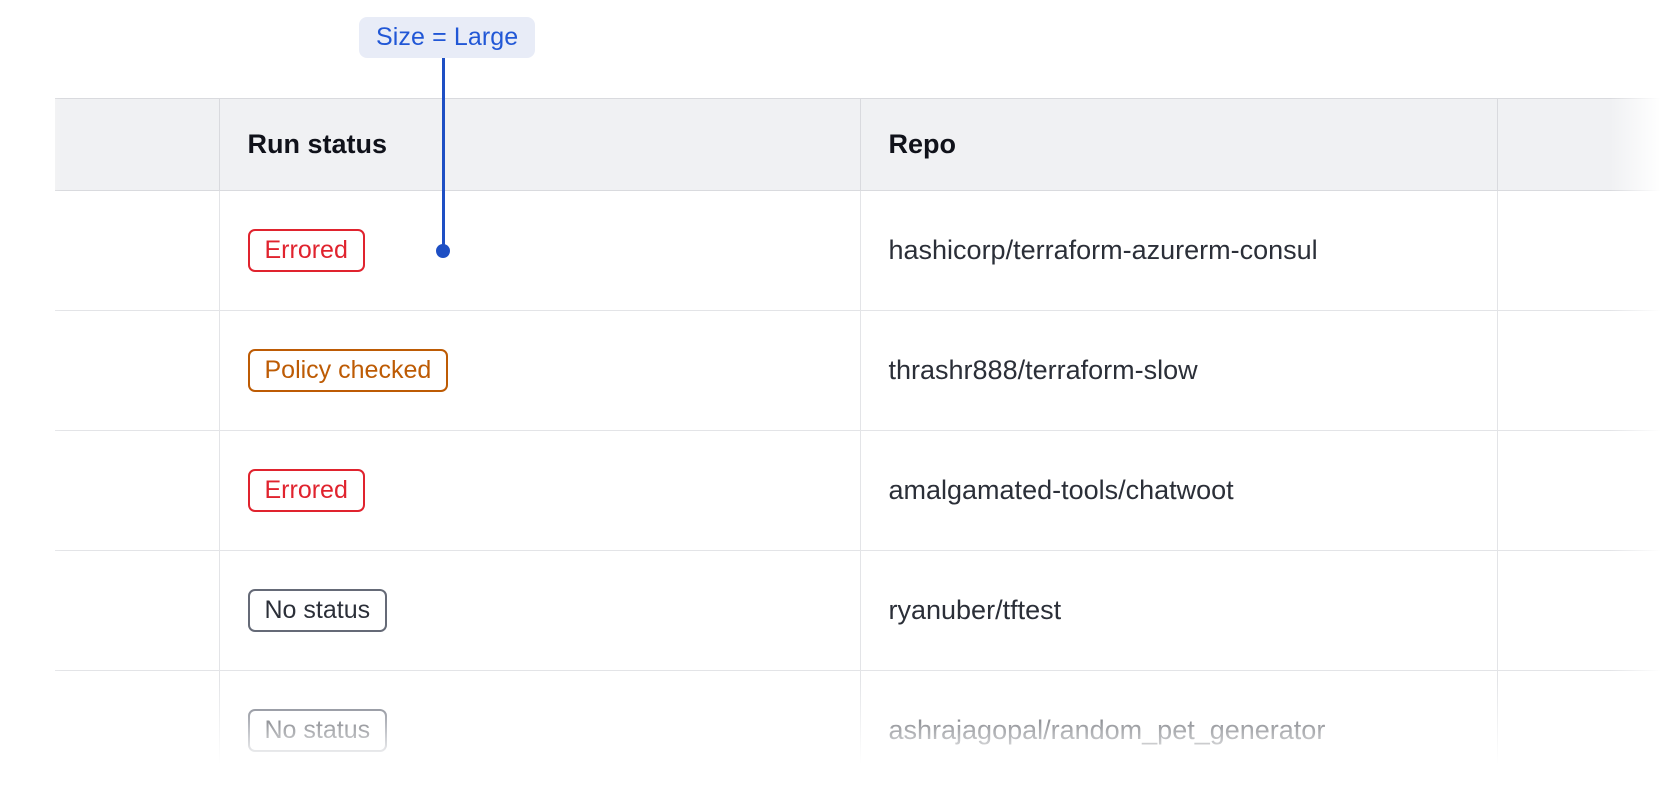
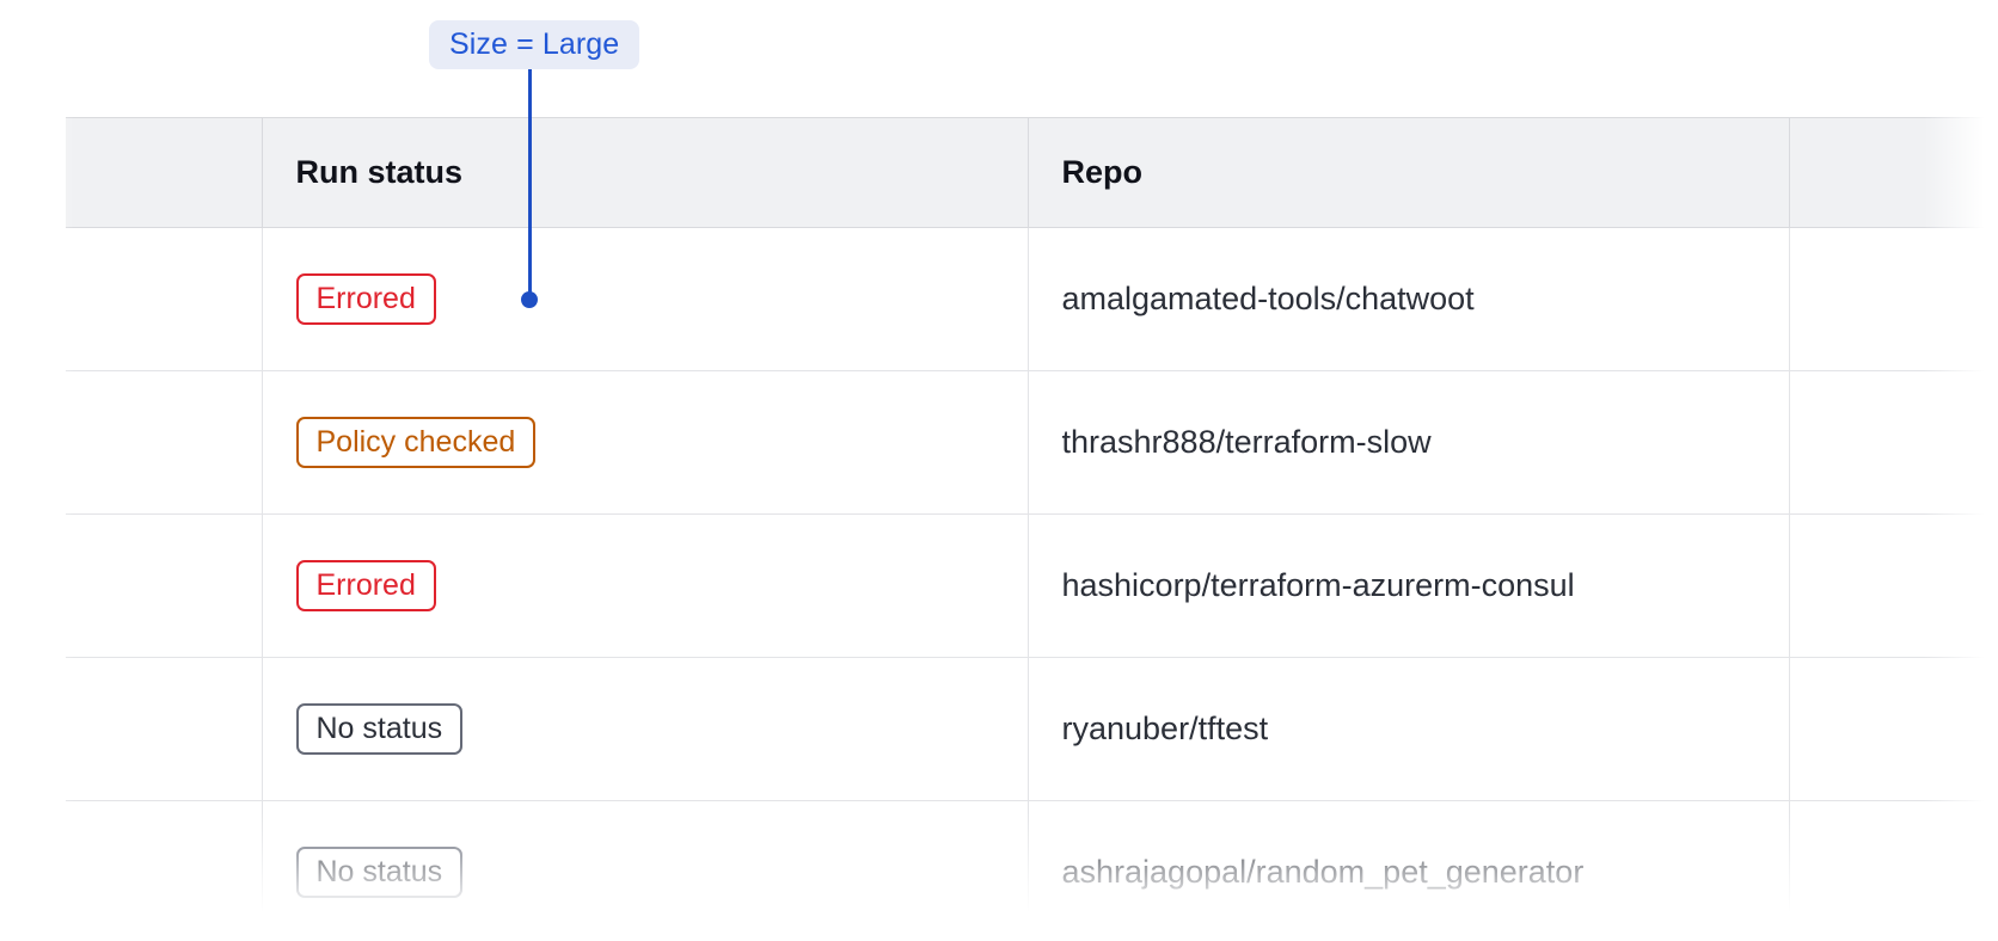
  	Run status	Repo
- 	Errored	hashicorp/terraform-azurerm-consul
+ 	Errored	amalgamated-tools/chatwoot
  	Policy checked	thrashr888/terraform-slow
- 	Errored	amalgamated-tools/chatwoot
+ 	Errored	hashicorp/terraform-azurerm-consul
  	No status	ryanuber/tftest
  Size = Large
